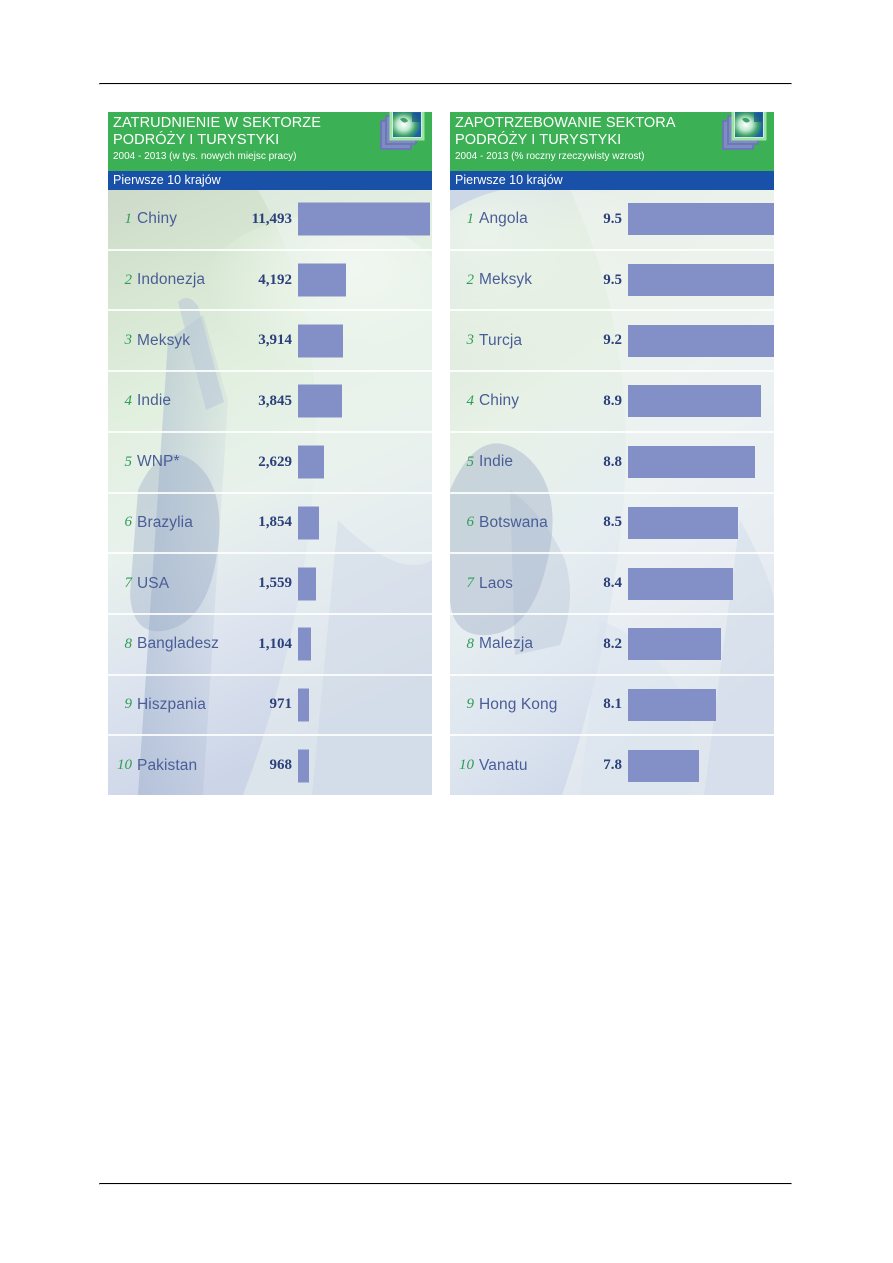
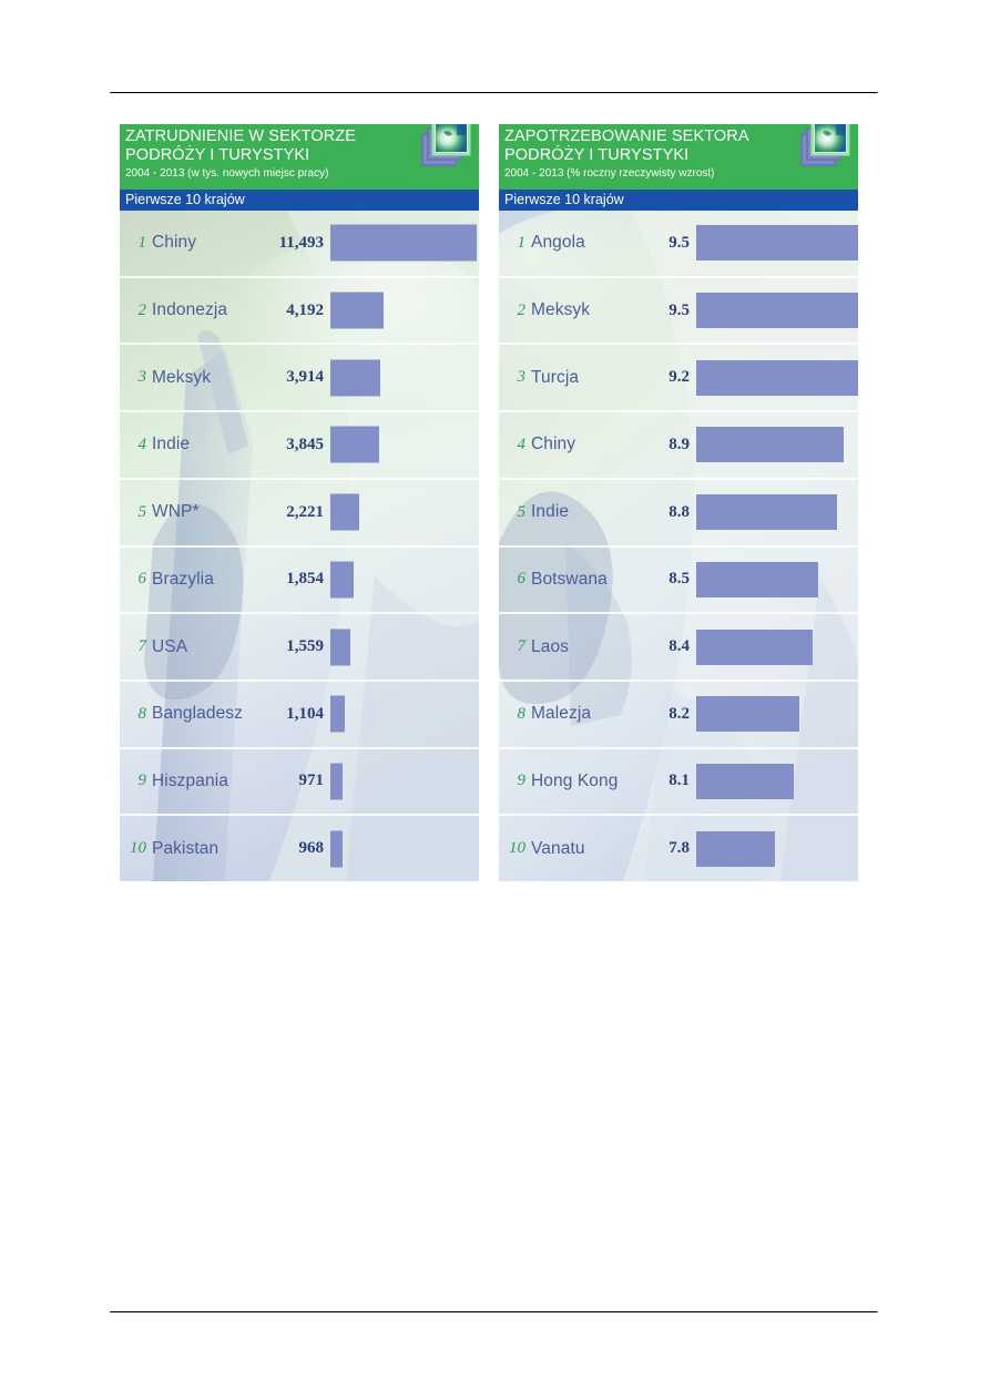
  ZATRUDNIENIE W SEKTORZE
  PODRÓŻY I TURYSTYKI
  2004 - 2013 (w tys. nowych miejsc pracy)
  Pierwsze 10 krajów
  1
  Chiny
  11,493
  2
  Indonezja
  4,192
  3
  Meksyk
  3,914
  4
  Indie
  3,845
  5
  WNP*
- 2,629
+ 2,221
  6
  Brazylia
  1,854
  7
  USA
  1,559
  8
  Bangladesz
  1,104
  9
  Hiszpania
  971
  10
  Pakistan
  968
  ZAPOTRZEBOWANIE SEKTORA
  PODRÓŻY I TURYSTYKI
  2004 - 2013 (% roczny rzeczywisty wzrost)
  Pierwsze 10 krajów
  1
  Angola
  9.5
  2
  Meksyk
  9.5
  3
  Turcja
  9.2
  4
  Chiny
  8.9
  5
  Indie
  8.8
  6
  Botswana
  8.5
  7
  Laos
  8.4
  8
  Malezja
  8.2
  9
  Hong Kong
  8.1
  10
  Vanatu
  7.8
